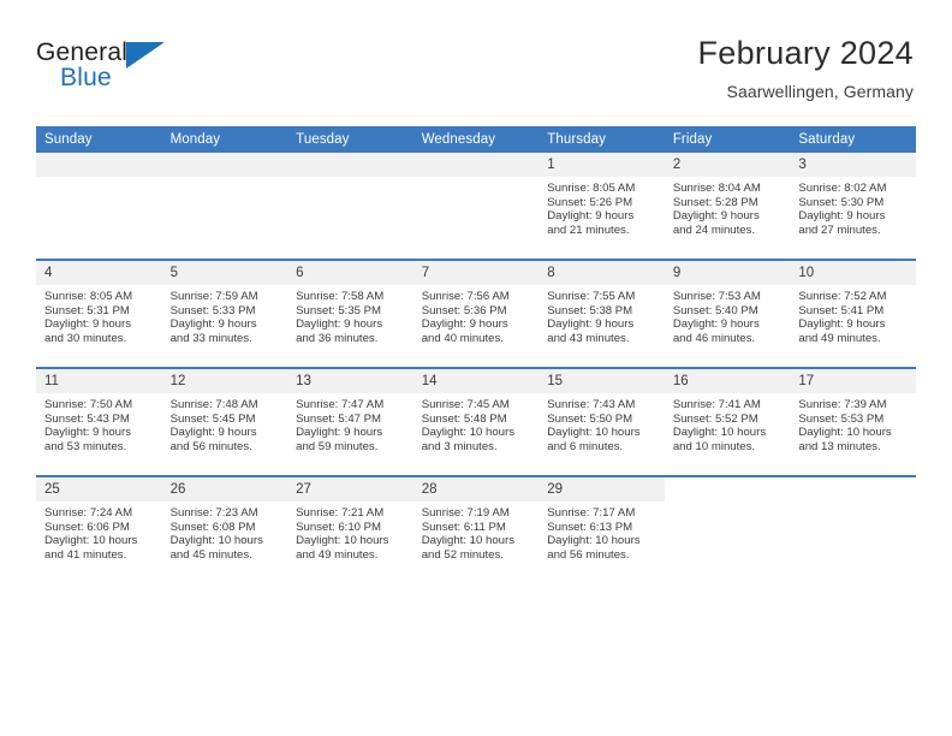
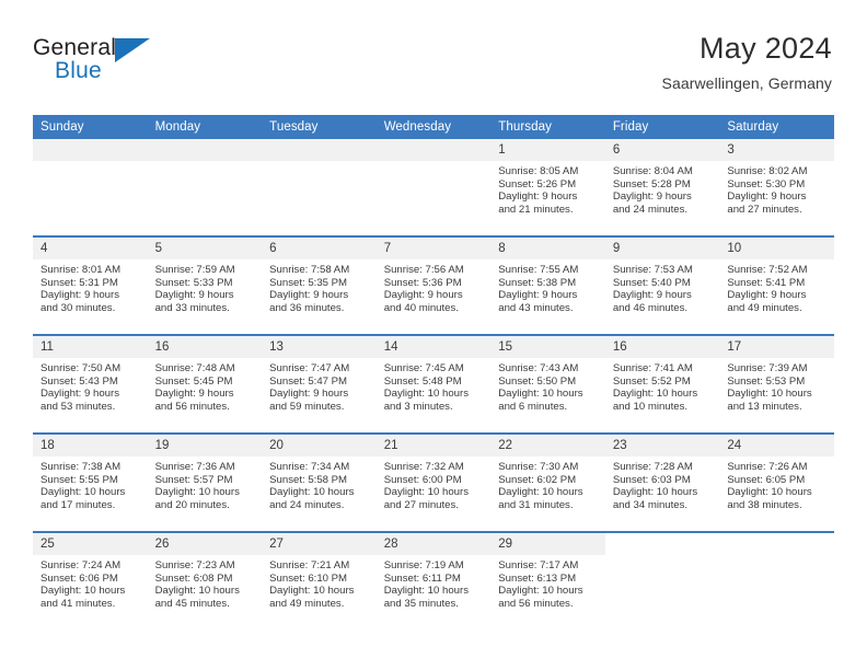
  General
  Blue
- February 2024
+ May 2024
  Saarwellingen, Germany
  Sunday	Monday	Tuesday	Wednesday	Thursday	Friday	Saturday
- 				1Sunrise: 8:05 AMSunset: 5:26 PMDaylight: 9 hoursand 21 minutes.	2Sunrise: 8:04 AMSunset: 5:28 PMDaylight: 9 hoursand 24 minutes.	3Sunrise: 8:02 AMSunset: 5:30 PMDaylight: 9 hoursand 27 minutes.
+ 				1Sunrise: 8:05 AMSunset: 5:26 PMDaylight: 9 hoursand 21 minutes.	6Sunrise: 8:04 AMSunset: 5:28 PMDaylight: 9 hoursand 24 minutes.	3Sunrise: 8:02 AMSunset: 5:30 PMDaylight: 9 hoursand 27 minutes.
- 4Sunrise: 8:05 AMSunset: 5:31 PMDaylight: 9 hoursand 30 minutes.	5Sunrise: 7:59 AMSunset: 5:33 PMDaylight: 9 hoursand 33 minutes.	6Sunrise: 7:58 AMSunset: 5:35 PMDaylight: 9 hoursand 36 minutes.	7Sunrise: 7:56 AMSunset: 5:36 PMDaylight: 9 hoursand 40 minutes.	8Sunrise: 7:55 AMSunset: 5:38 PMDaylight: 9 hoursand 43 minutes.	9Sunrise: 7:53 AMSunset: 5:40 PMDaylight: 9 hoursand 46 minutes.	10Sunrise: 7:52 AMSunset: 5:41 PMDaylight: 9 hoursand 49 minutes.
+ 4Sunrise: 8:01 AMSunset: 5:31 PMDaylight: 9 hoursand 30 minutes.	5Sunrise: 7:59 AMSunset: 5:33 PMDaylight: 9 hoursand 33 minutes.	6Sunrise: 7:58 AMSunset: 5:35 PMDaylight: 9 hoursand 36 minutes.	7Sunrise: 7:56 AMSunset: 5:36 PMDaylight: 9 hoursand 40 minutes.	8Sunrise: 7:55 AMSunset: 5:38 PMDaylight: 9 hoursand 43 minutes.	9Sunrise: 7:53 AMSunset: 5:40 PMDaylight: 9 hoursand 46 minutes.	10Sunrise: 7:52 AMSunset: 5:41 PMDaylight: 9 hoursand 49 minutes.
- 11Sunrise: 7:50 AMSunset: 5:43 PMDaylight: 9 hoursand 53 minutes.	12Sunrise: 7:48 AMSunset: 5:45 PMDaylight: 9 hoursand 56 minutes.	13Sunrise: 7:47 AMSunset: 5:47 PMDaylight: 9 hoursand 59 minutes.	14Sunrise: 7:45 AMSunset: 5:48 PMDaylight: 10 hoursand 3 minutes.	15Sunrise: 7:43 AMSunset: 5:50 PMDaylight: 10 hoursand 6 minutes.	16Sunrise: 7:41 AMSunset: 5:52 PMDaylight: 10 hoursand 10 minutes.	17Sunrise: 7:39 AMSunset: 5:53 PMDaylight: 10 hoursand 13 minutes.
+ 11Sunrise: 7:50 AMSunset: 5:43 PMDaylight: 9 hoursand 53 minutes.	16Sunrise: 7:48 AMSunset: 5:45 PMDaylight: 9 hoursand 56 minutes.	13Sunrise: 7:47 AMSunset: 5:47 PMDaylight: 9 hoursand 59 minutes.	14Sunrise: 7:45 AMSunset: 5:48 PMDaylight: 10 hoursand 3 minutes.	15Sunrise: 7:43 AMSunset: 5:50 PMDaylight: 10 hoursand 6 minutes.	16Sunrise: 7:41 AMSunset: 5:52 PMDaylight: 10 hoursand 10 minutes.	17Sunrise: 7:39 AMSunset: 5:53 PMDaylight: 10 hoursand 13 minutes.
+ 18Sunrise: 7:38 AMSunset: 5:55 PMDaylight: 10 hoursand 17 minutes.	19Sunrise: 7:36 AMSunset: 5:57 PMDaylight: 10 hoursand 20 minutes.	20Sunrise: 7:34 AMSunset: 5:58 PMDaylight: 10 hoursand 24 minutes.	21Sunrise: 7:32 AMSunset: 6:00 PMDaylight: 10 hoursand 27 minutes.	22Sunrise: 7:30 AMSunset: 6:02 PMDaylight: 10 hoursand 31 minutes.	23Sunrise: 7:28 AMSunset: 6:03 PMDaylight: 10 hoursand 34 minutes.	24Sunrise: 7:26 AMSunset: 6:05 PMDaylight: 10 hoursand 38 minutes.
- 25Sunrise: 7:24 AMSunset: 6:06 PMDaylight: 10 hoursand 41 minutes.	26Sunrise: 7:23 AMSunset: 6:08 PMDaylight: 10 hoursand 45 minutes.	27Sunrise: 7:21 AMSunset: 6:10 PMDaylight: 10 hoursand 49 minutes.	28Sunrise: 7:19 AMSunset: 6:11 PMDaylight: 10 hoursand 52 minutes.	29Sunrise: 7:17 AMSunset: 6:13 PMDaylight: 10 hoursand 56 minutes.
+ 25Sunrise: 7:24 AMSunset: 6:06 PMDaylight: 10 hoursand 41 minutes.	26Sunrise: 7:23 AMSunset: 6:08 PMDaylight: 10 hoursand 45 minutes.	27Sunrise: 7:21 AMSunset: 6:10 PMDaylight: 10 hoursand 49 minutes.	28Sunrise: 7:19 AMSunset: 6:11 PMDaylight: 10 hoursand 35 minutes.	29Sunrise: 7:17 AMSunset: 6:13 PMDaylight: 10 hoursand 56 minutes.
